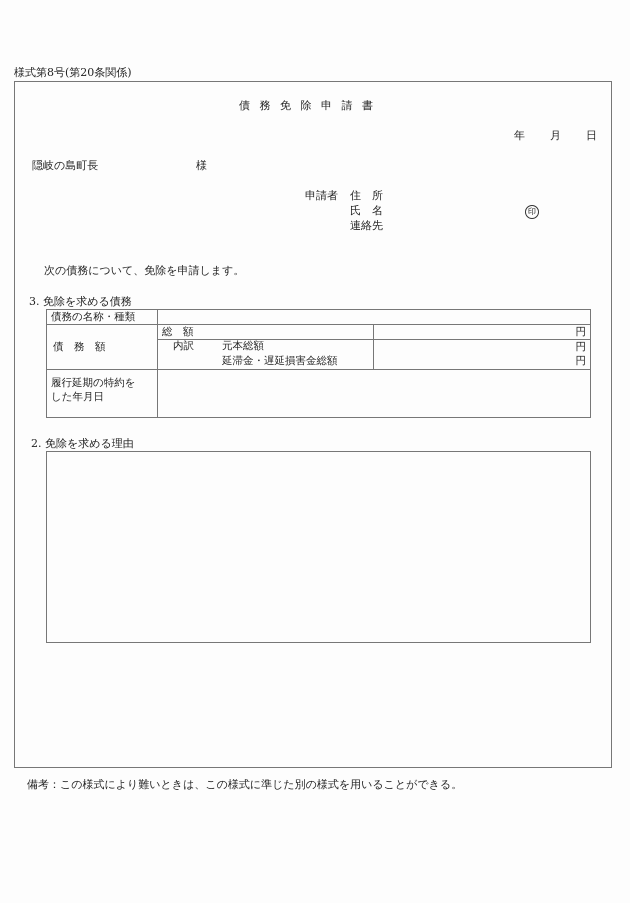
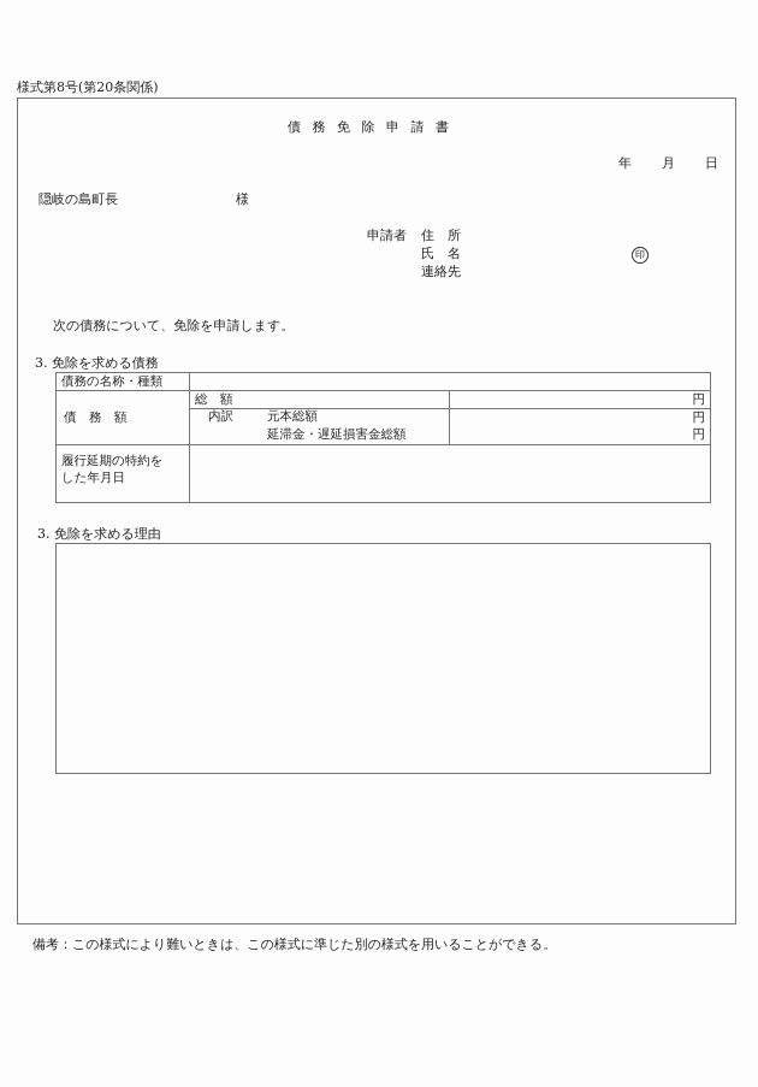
  様式第8号(第20条関係)
  債 務 免 除 申 請 書
  年
  月
  日
  隠岐の島町長
  様
  申請者
  住 所
  氏 名
  連絡先
  印
  次の債務について、免除を申請します。
  3. 免除を求める債務
  債務の名称・種類
  債 務 額	総 額	円
  内訳 元本総額 延滞金・遅延損害金総額	円 円
  履行延期の特約を した年月日
- 2. 免除を求める理由
+ 3. 免除を求める理由
  備考：この様式により難いときは、この様式に準じた別の様式を用いることができる。
